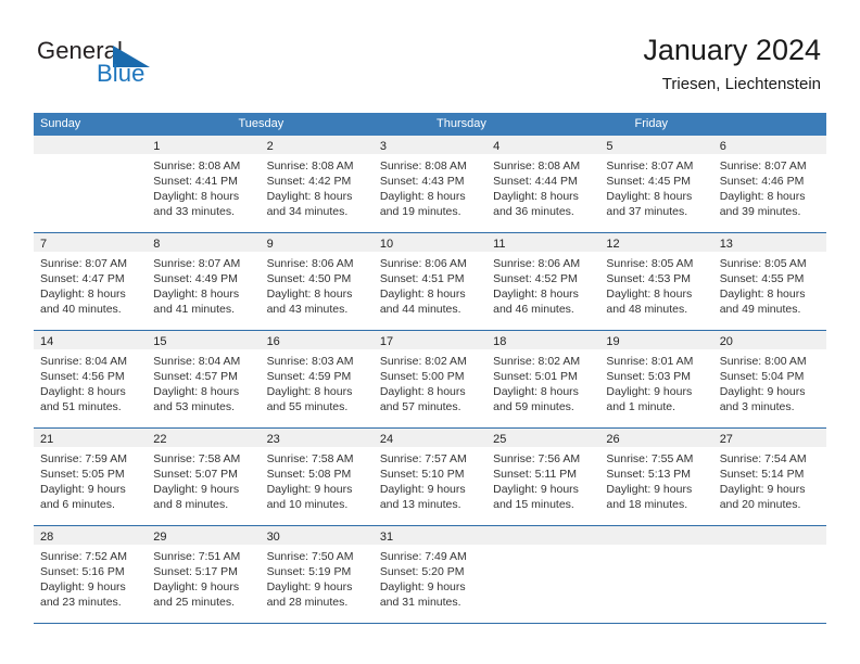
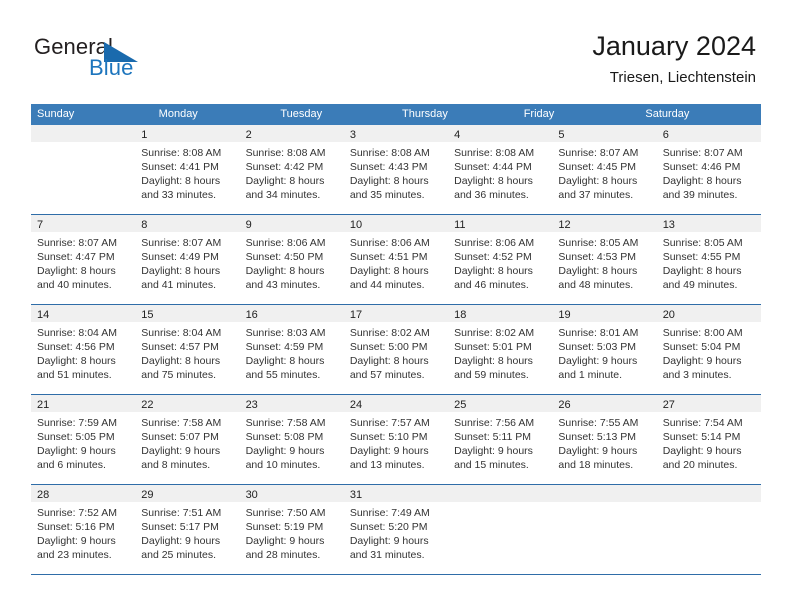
  General
  Blue
  January 2024
  Triesen, Liechtenstein
  Sunday
+ Monday
  Tuesday
  Thursday
  Friday
+ Saturday
  1
  Sunrise: 8:08 AM
  Sunset: 4:41 PM
  Daylight: 8 hours
  and 33 minutes.
  2
  Sunrise: 8:08 AM
  Sunset: 4:42 PM
  Daylight: 8 hours
  and 34 minutes.
  3
  Sunrise: 8:08 AM
  Sunset: 4:43 PM
  Daylight: 8 hours
- and 19 minutes.
+ and 35 minutes.
  4
  Sunrise: 8:08 AM
  Sunset: 4:44 PM
  Daylight: 8 hours
  and 36 minutes.
  5
  Sunrise: 8:07 AM
  Sunset: 4:45 PM
  Daylight: 8 hours
  and 37 minutes.
  6
  Sunrise: 8:07 AM
  Sunset: 4:46 PM
  Daylight: 8 hours
  and 39 minutes.
  7
  Sunrise: 8:07 AM
  Sunset: 4:47 PM
  Daylight: 8 hours
  and 40 minutes.
  8
  Sunrise: 8:07 AM
  Sunset: 4:49 PM
  Daylight: 8 hours
  and 41 minutes.
  9
  Sunrise: 8:06 AM
  Sunset: 4:50 PM
  Daylight: 8 hours
  and 43 minutes.
  10
  Sunrise: 8:06 AM
  Sunset: 4:51 PM
  Daylight: 8 hours
  and 44 minutes.
  11
  Sunrise: 8:06 AM
  Sunset: 4:52 PM
  Daylight: 8 hours
  and 46 minutes.
  12
  Sunrise: 8:05 AM
  Sunset: 4:53 PM
  Daylight: 8 hours
  and 48 minutes.
  13
  Sunrise: 8:05 AM
  Sunset: 4:55 PM
  Daylight: 8 hours
  and 49 minutes.
  14
  Sunrise: 8:04 AM
  Sunset: 4:56 PM
  Daylight: 8 hours
  and 51 minutes.
  15
  Sunrise: 8:04 AM
  Sunset: 4:57 PM
  Daylight: 8 hours
- and 53 minutes.
+ and 75 minutes.
  16
  Sunrise: 8:03 AM
  Sunset: 4:59 PM
  Daylight: 8 hours
  and 55 minutes.
  17
  Sunrise: 8:02 AM
  Sunset: 5:00 PM
  Daylight: 8 hours
  and 57 minutes.
  18
  Sunrise: 8:02 AM
  Sunset: 5:01 PM
  Daylight: 8 hours
  and 59 minutes.
  19
  Sunrise: 8:01 AM
  Sunset: 5:03 PM
  Daylight: 9 hours
  and 1 minute.
  20
  Sunrise: 8:00 AM
  Sunset: 5:04 PM
  Daylight: 9 hours
  and 3 minutes.
  21
  Sunrise: 7:59 AM
  Sunset: 5:05 PM
  Daylight: 9 hours
  and 6 minutes.
  22
  Sunrise: 7:58 AM
  Sunset: 5:07 PM
  Daylight: 9 hours
  and 8 minutes.
  23
  Sunrise: 7:58 AM
  Sunset: 5:08 PM
  Daylight: 9 hours
  and 10 minutes.
  24
  Sunrise: 7:57 AM
  Sunset: 5:10 PM
  Daylight: 9 hours
  and 13 minutes.
  25
  Sunrise: 7:56 AM
  Sunset: 5:11 PM
  Daylight: 9 hours
  and 15 minutes.
  26
  Sunrise: 7:55 AM
  Sunset: 5:13 PM
  Daylight: 9 hours
  and 18 minutes.
  27
  Sunrise: 7:54 AM
  Sunset: 5:14 PM
  Daylight: 9 hours
  and 20 minutes.
  28
  Sunrise: 7:52 AM
  Sunset: 5:16 PM
  Daylight: 9 hours
  and 23 minutes.
  29
  Sunrise: 7:51 AM
  Sunset: 5:17 PM
  Daylight: 9 hours
  and 25 minutes.
  30
  Sunrise: 7:50 AM
  Sunset: 5:19 PM
  Daylight: 9 hours
  and 28 minutes.
  31
  Sunrise: 7:49 AM
  Sunset: 5:20 PM
  Daylight: 9 hours
  and 31 minutes.
